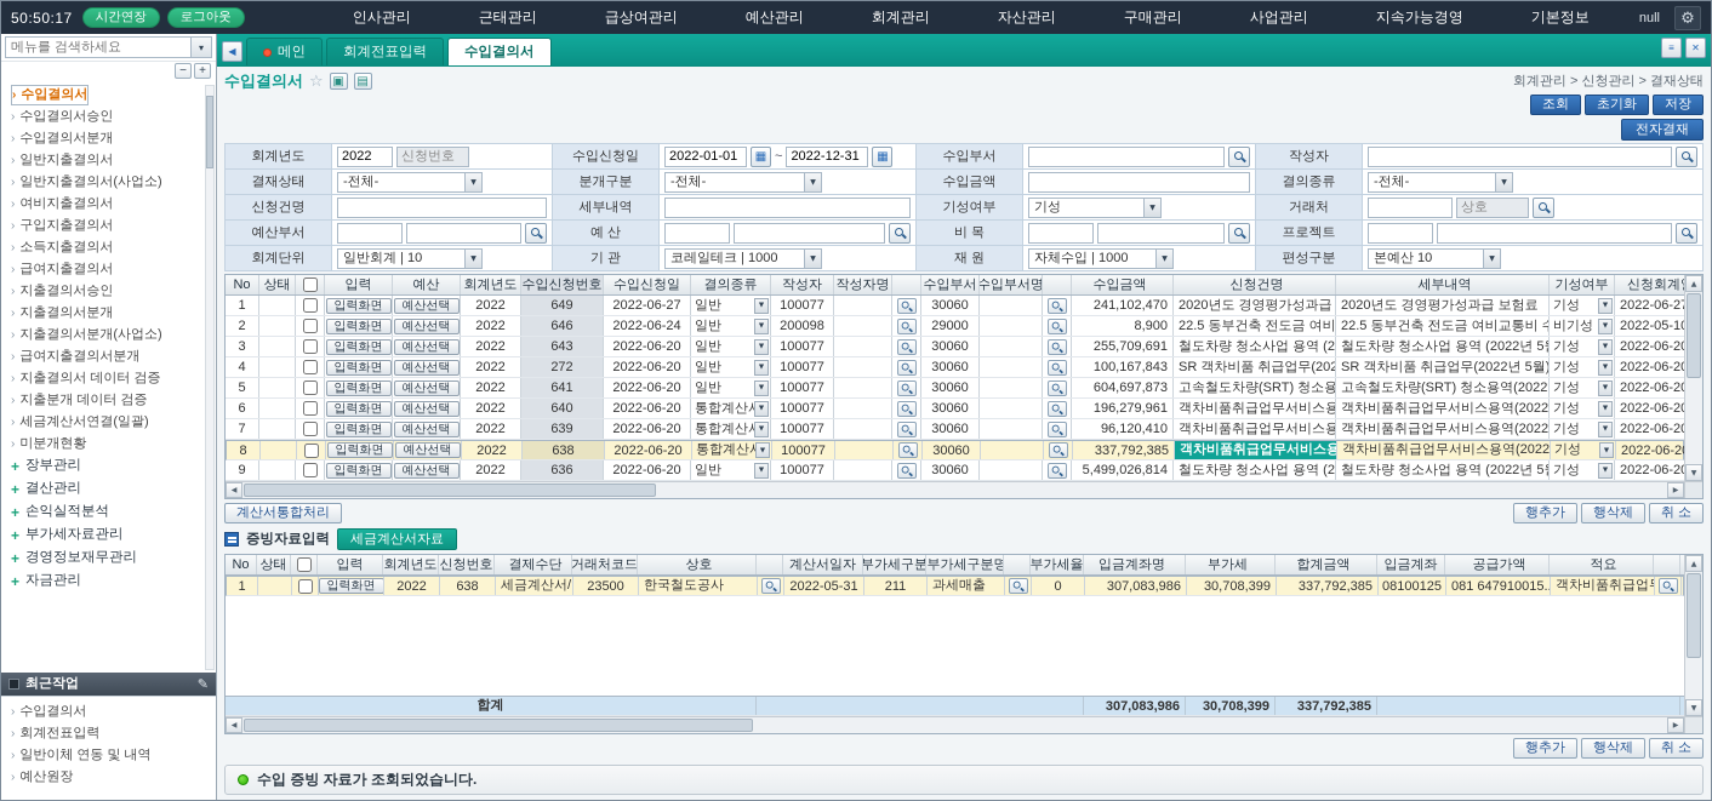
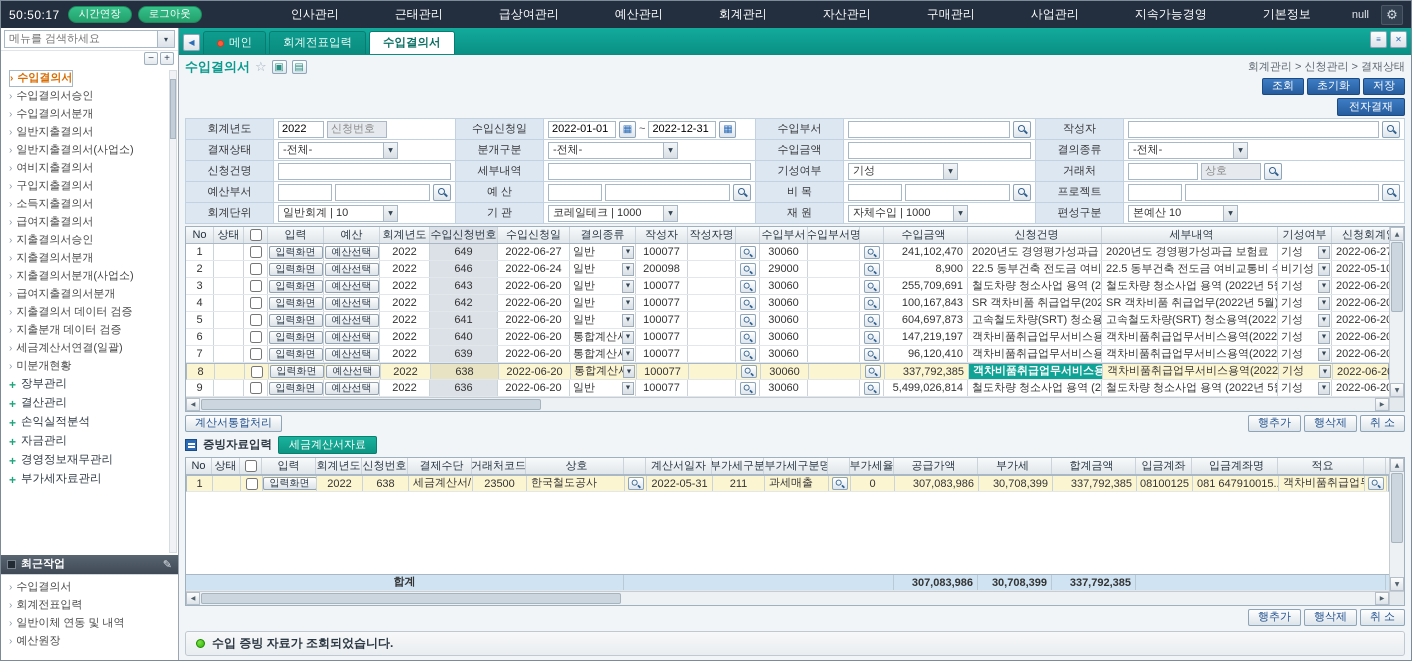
  50:50:17
  시간연장
  로그아웃
  인사관리
  근태관리
  급상여관리
  예산관리
  회계관리
  자산관리
  구매관리
  사업관리
  지속가능경영
  기본정보
  null
  ⚙
  메뉴를 검색하세요
  ▾
  −
  +
  ›
  수입결의서
  ›
  수입결의서승인
  ›
  수입결의서분개
  ›
  일반지출결의서
  ›
  일반지출결의서(사업소)
  ›
  여비지출결의서
  ›
  구입지출결의서
  ›
  소득지출결의서
  ›
  급여지출결의서
  ›
  지출결의서승인
  ›
  지출결의서분개
  ›
  지출결의서분개(사업소)
  ›
  급여지출결의서분개
  ›
  지출결의서 데이터 검증
  ›
  지출분개 데이터 검증
  ›
  세금계산서연결(일괄)
  ›
  미분개현황
  +
  장부관리
  +
  결산관리
  +
  손익실적분석
  +
- 부가세자료관리
+ 자금관리
  +
  경영정보재무관리
  +
- 자금관리
+ 부가세자료관리
  최근작업
  ✎
  ›
  수입결의서
  ›
  회계전표입력
  ›
  일반이체 연동 및 내역
  ›
  예산원장
  ◀
  메인
  회계전표입력
  수입결의서
  ≡
  ✕
  수입결의서
  ☆
  ▣
  ▤
  회계관리 > 신청관리 > 결재상태
  조회
  초기화
  저장
  전자결재
  회계년도	2022 신청번호	수입신청일	2022-01-01 ▦ ~ 2022-12-31 ▦	수입부서		작성자
  결재상태	-전체-	분개구분	-전체-	수입금액		결의종류	-전체-
  신청건명		세부내역		기성여부	기성	거래처	상호
  예산부서		예 산		비 목		프로젝트
  회계단위	일반회계 | 10	기 관	코레일테크 | 1000	재 원	자체수입 | 1000	편성구분	본예산 10
  No
  상태
  입력
  예산
  회계년도
  수입신청번호
  수입신청일
  결의종류
  작성자
  작성자명
  수입부서
  수입부서명
  수입금액
  신청건명
  세부내역
  기성여부
  신청회계
  1
  입력화면
  예산선택
  2022
  649
  2022-06-27
  일반
  100077
  30060
  241,102,470
  2020년도 경영평가성과급
  2020년도 경영평가성과급 보험료
  기성
  2022-06-2
  2
  입력화면
  예산선택
  2022
  646
  2022-06-24
  일반
  200098
  29000
  8,900
  22.5 동부건축 전도금 여비
  22.5 동부건축 전도금 여비교통비 수
  비기성
  2022-05-1
  3
  입력화면
  예산선택
  2022
  643
  2022-06-20
  일반
  100077
  30060
  255,709,691
  철도차량 청소사업 용역 (2
  철도차량 청소사업 용역 (2022년 5
  기성
  2022-06-2
  4
  입력화면
  예산선택
  2022
- 272
+ 642
  2022-06-20
  일반
  100077
  30060
  100,167,843
  SR 객차비품 취급업무(202
  SR 객차비품 취급업무(2022년 5월)
  기성
  2022-06-2
  5
  입력화면
  예산선택
  2022
  641
  2022-06-20
  일반
  100077
  30060
  604,697,873
  고속철도차량(SRT) 청소용
  고속철도차량(SRT) 청소용역(2022
  기성
  2022-06-2
  6
  입력화면
  예산선택
  2022
  640
  2022-06-20
  통합계산
  100077
  30060
- 196,279,961
+ 147,219,197
  객차비품취급업무서비스용
  객차비품취급업무서비스용역(2022
  기성
  2022-06-2
  7
  입력화면
  예산선택
  2022
  639
  2022-06-20
  통합계산
  100077
  30060
  96,120,410
  객차비품취급업무서비스용
  객차비품취급업무서비스용역(2022
  기성
  2022-06-2
  8
  입력화면
  예산선택
  2022
  638
  2022-06-20
  통합계산
  100077
  30060
  337,792,385
  객차비품취급업무서비스용
  객차비품취급업무서비스용역(2022
  기성
  2022-06-2
  9
  입력화면
  예산선택
  2022
  636
  2022-06-20
  일반
  100077
  30060
  5,499,026,814
  철도차량 청소사업 용역 (2
  철도차량 청소사업 용역 (2022년 5
  기성
  2022-06-2
  계산서통합처리
  행추가
  행삭제
  취 소
  증빙자료입력
  세금계산서자료
  No
  상태
  입력
  회계년도
  신청번호
  결제수단
  거래처코드
  상호
  계산서일자
  부가세구분
  부가세구분명
  부가세율
- 입금계좌명
+ 공급가액
  부가세
  합계금액
  입금계좌
- 공급가액
+ 입금계좌명
  적요
  1
  입력화면
  2022
  638
  세금계산서/.
  23500
  한국철도공사
  2022-05-31
  211
  과세매출
  0
  307,083,986
  30,708,399
  337,792,385
  08100125
  081 647910015..
  합계
  307,083,986
  30,708,399
  337,792,385
  행추가
  행삭제
  취 소
  수입 증빙 자료가 조회되었습니다.
